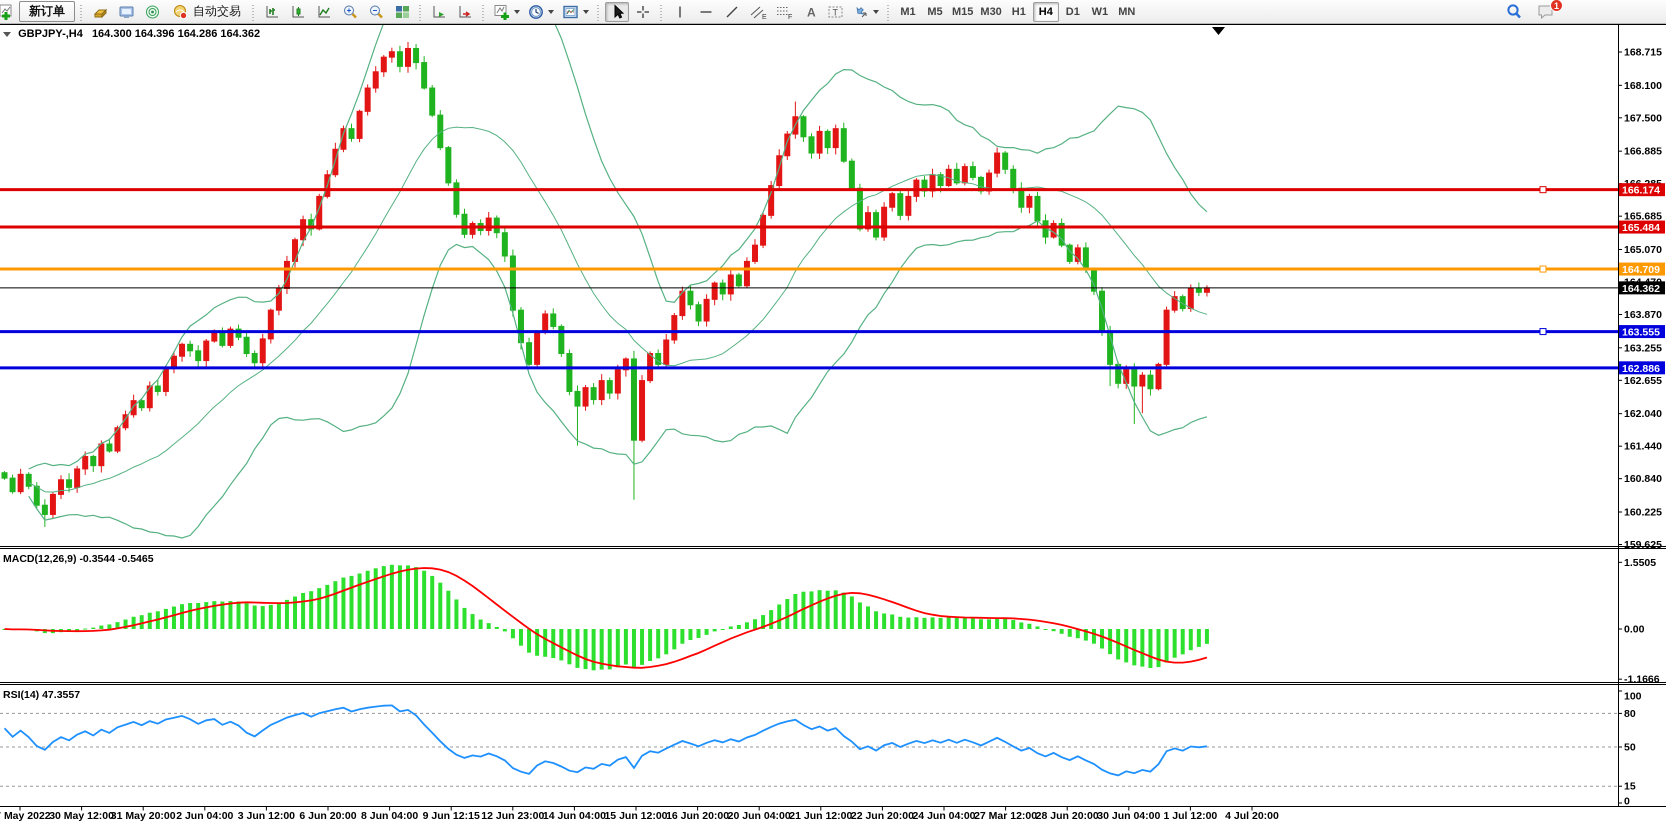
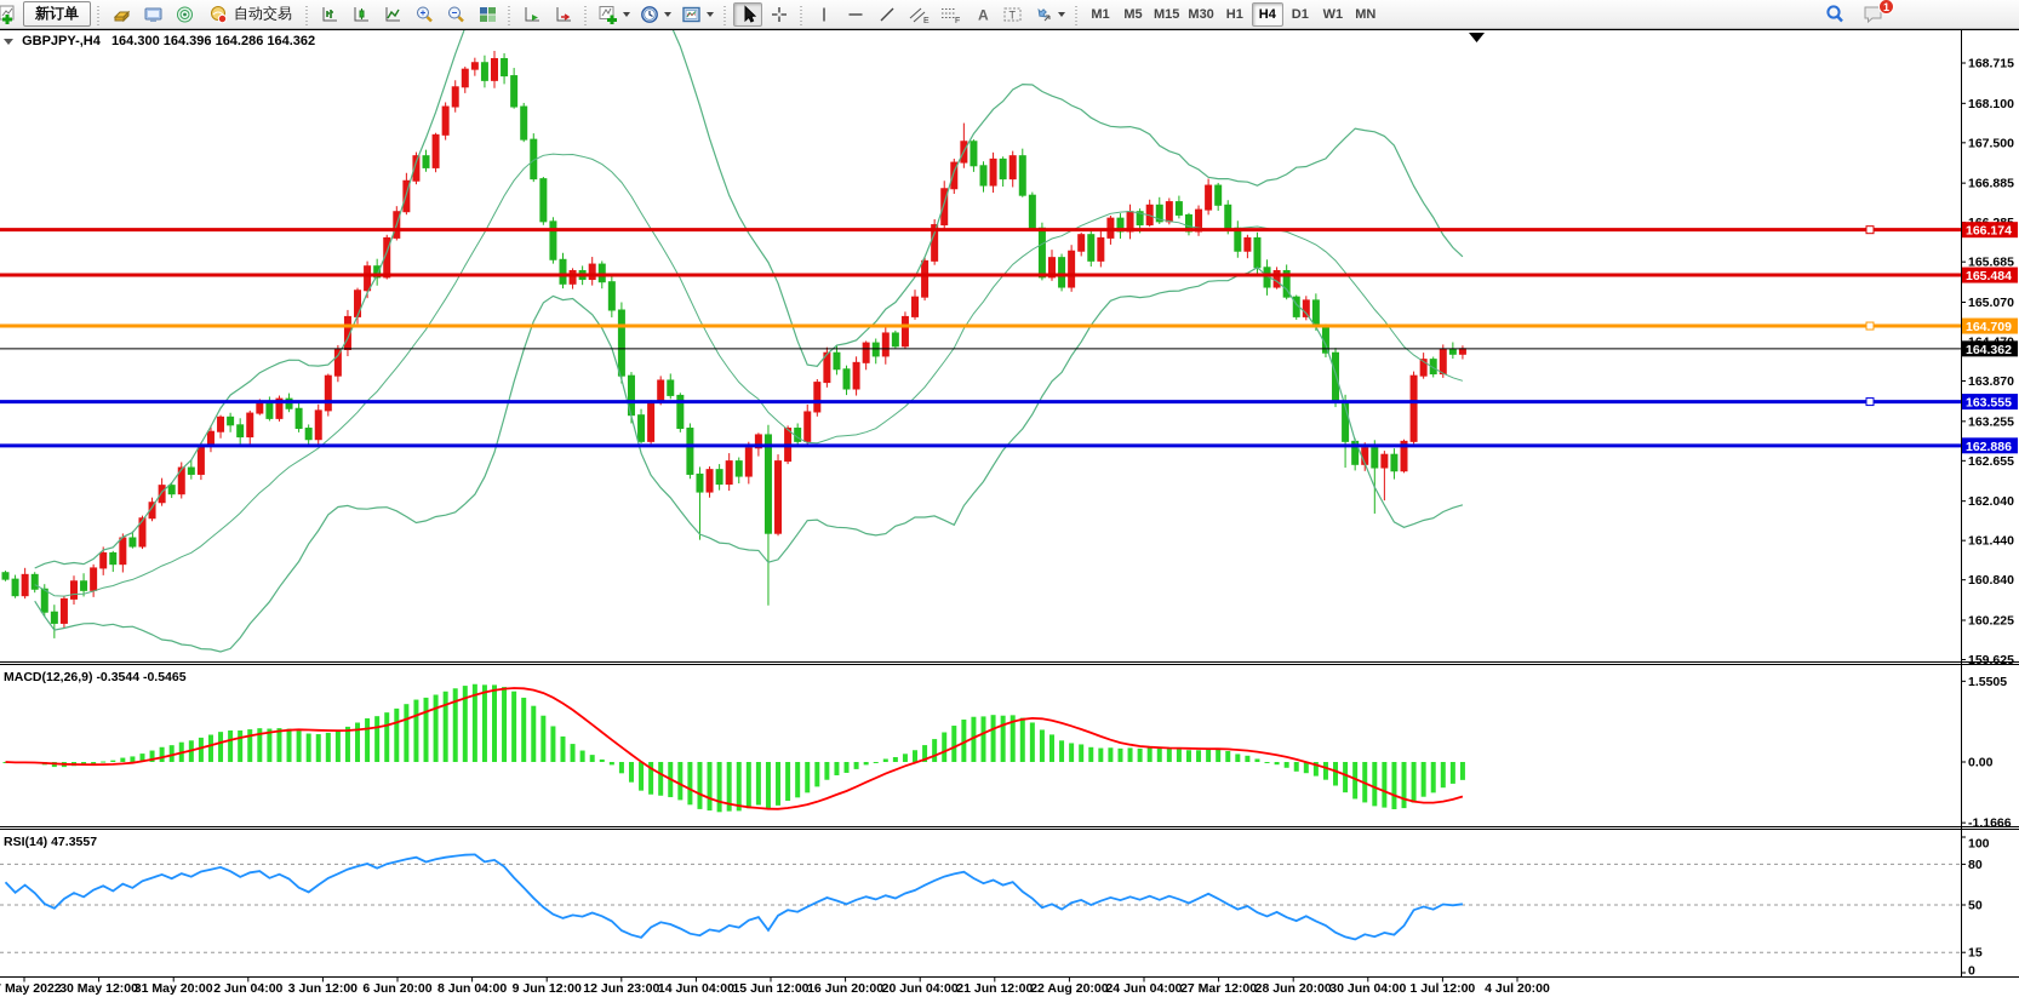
  新订单
  自动交易
  A
  T
  M1
  M5
  M15
  M30
  H1
  H4
  D1
  W1
  MN
  1
  168.715
  168.100
  167.500
  166.885
  165.685
  165.070
  163.870
  163.255
  162.655
  162.040
  161.440
  160.840
  160.225
  159.625
  166.174
  165.484
  164.709
  163.555
  162.886
  164.362
  1.5505
  0.00
  -1.1666
  100
  80
  50
  15
  0
  May 2022
  30 May 12:00
  31 May 20:00
  2 Jun 04:00
  3 Jun 12:00
  6 Jun 20:00
  8 Jun 04:00
- 9 Jun 12:15
+ 9 Jun 12:00
  12 Jun 23:00
  14 Jun 04:00
  15 Jun 12:00
  16 Jun 20:00
  20 Jun 04:00
  21 Jun 12:00
- 22 Jun 20:00
+ 22 Aug 20:00
  24 Jun 04:00
  27 Mar 12:00
  28 Jun 20:00
  30 Jun 04:00
  1 Jul 12:00
  4 Jul 20:00
  GBPJPY-,H4 164.300 164.396 164.286 164.362
  MACD(12,26,9) -0.3544 -0.5465
  RSI(14) 47.3557
